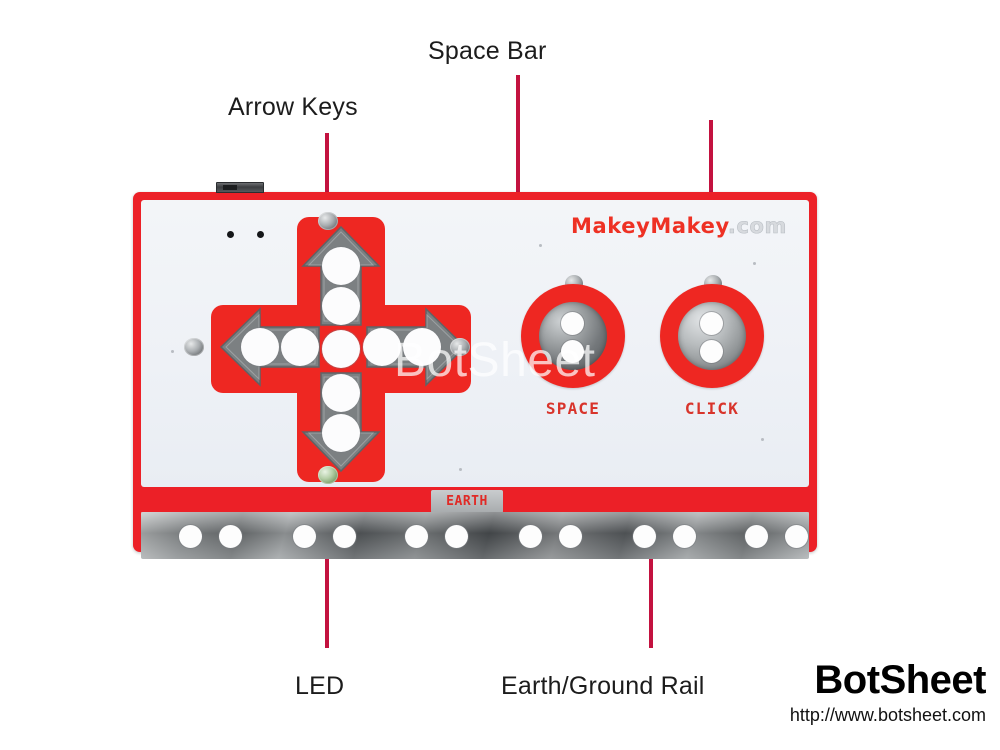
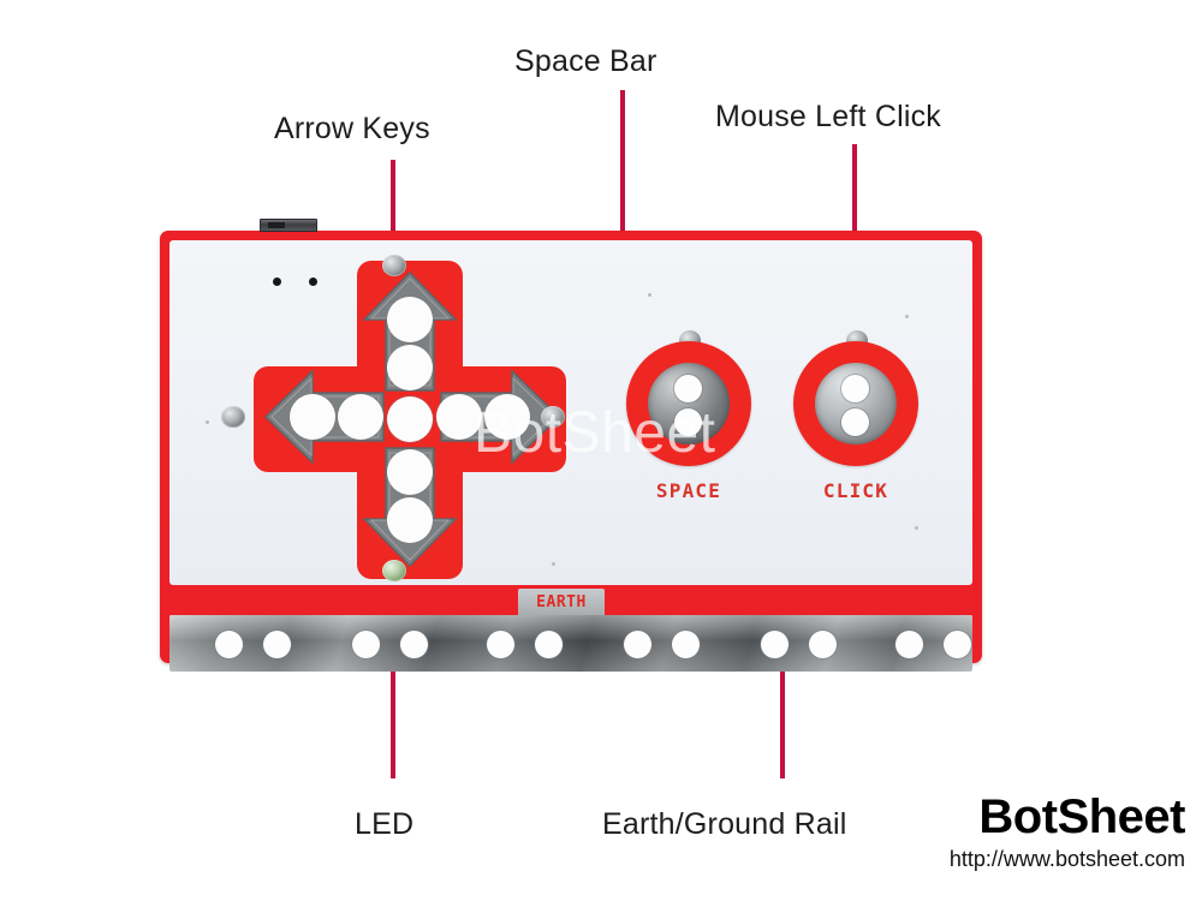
  Arrow Keys
  Space Bar
+ Mouse Left Click
  LED
  Earth/Ground Rail
- MakeyMakey.com
  SPACE
  CLICK
  BotSheet
  EARTH
  BotSheet
  http://www.botsheet.com
